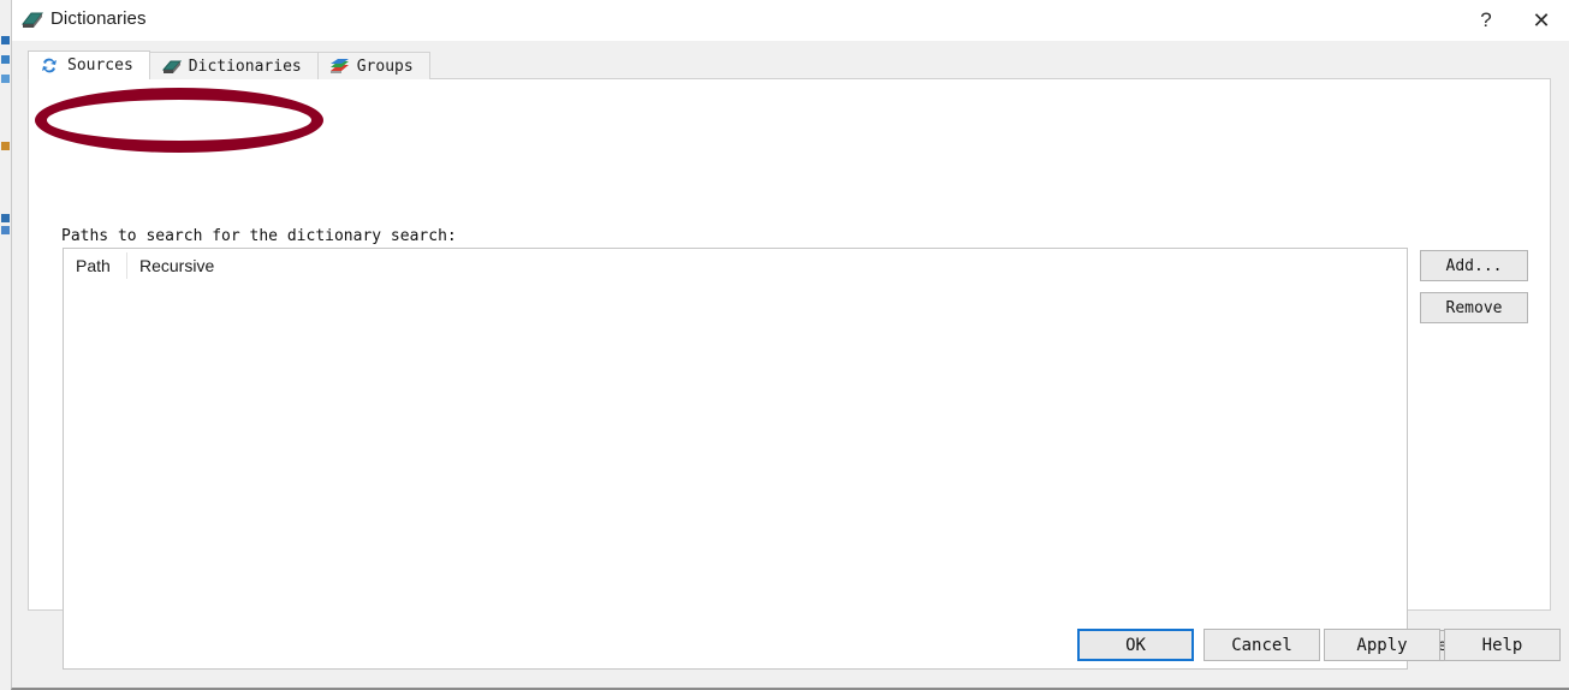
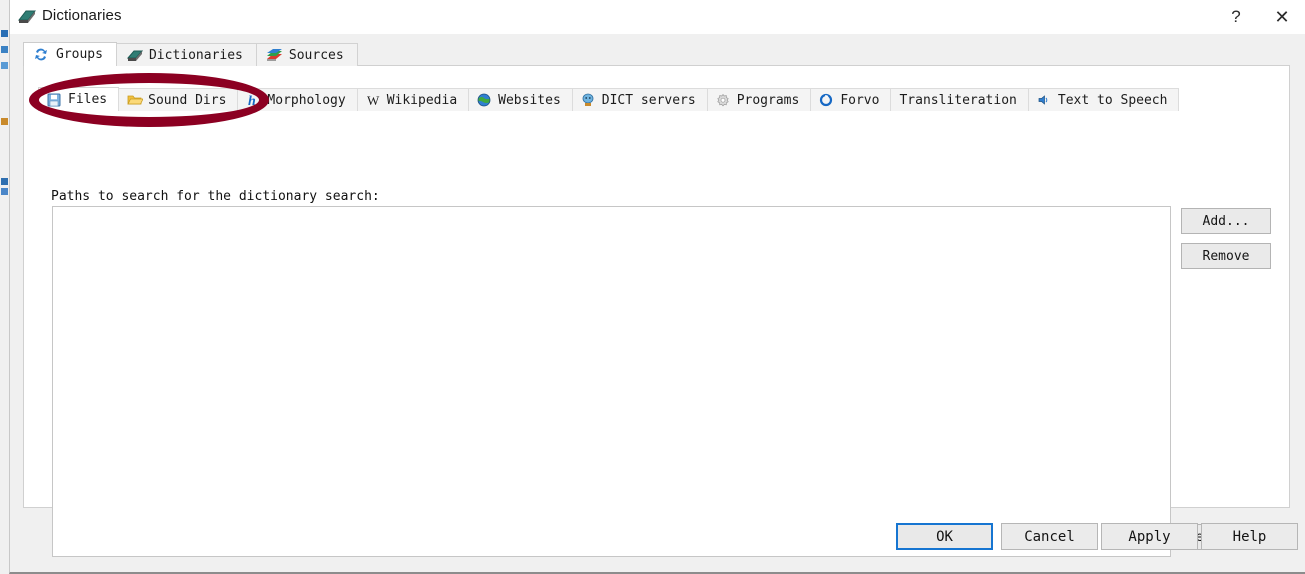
  Dictionaries
  ?
  ✕
- Sources
+ Groups
  Dictionaries
- Groups
+ Sources
+ Files
+ Sound Dirs
+ h
+ Morphology
+ W
+ Wikipedia
+ Websites
+ DICT servers
+ Programs
+ Forvo
+ Transliteration
+ Text to Speech
  Paths to search for the dictionary search:
- Path
- Recursive
  Add...
  Remove
  OK
  Cancel
  Apply
  Help
